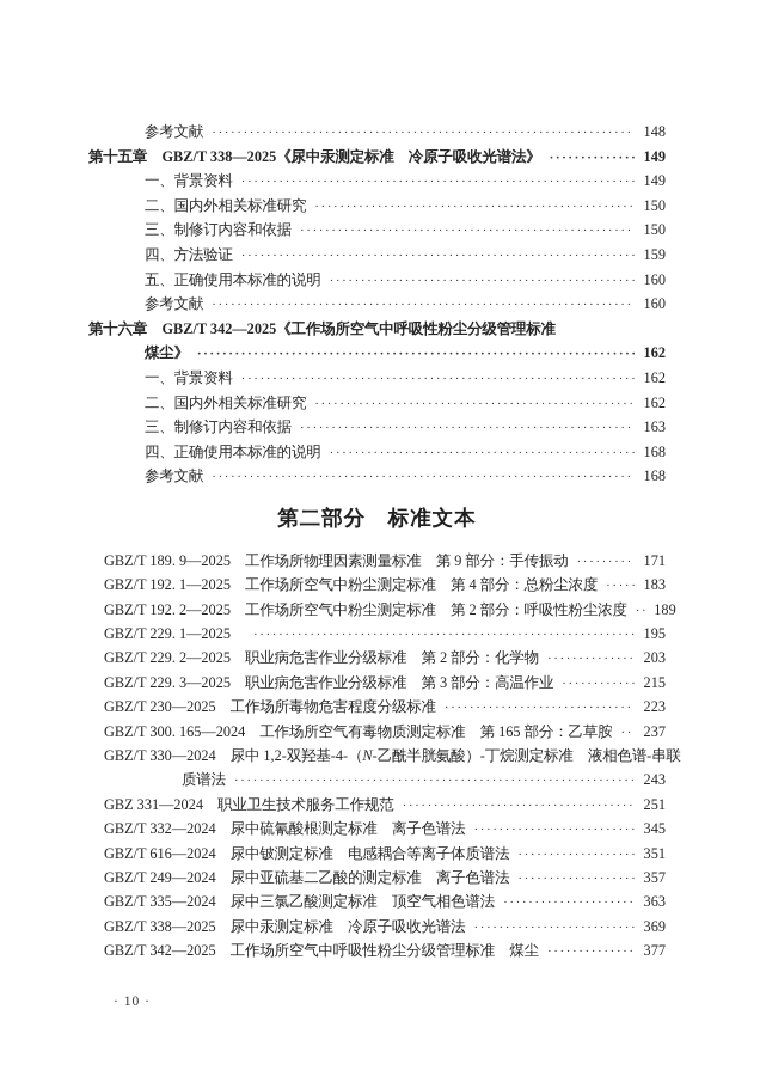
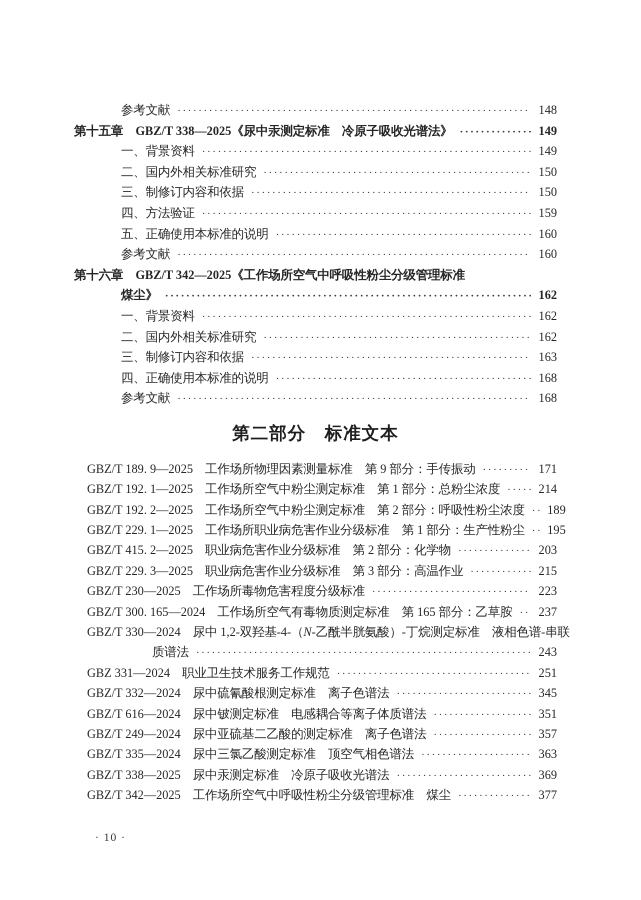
  参考文献
  148
  第十五章 GBZ/T 338—2025《尿中汞测定标准 冷原子吸收光谱法》
  149
  一、背景资料
  149
  二、国内外相关标准研究
  150
  三、制修订内容和依据
  150
  四、方法验证
  159
  五、正确使用本标准的说明
  160
  参考文献
  160
  第十六章 GBZ/T 342—2025《工作场所空气中呼吸性粉尘分级管理标准
  煤尘》
  162
  一、背景资料
  162
  二、国内外相关标准研究
  162
  三、制修订内容和依据
  163
  四、正确使用本标准的说明
  168
  参考文献
  168
  第二部分 标准文本
  GBZ/T 189. 9—2025
  工作场所物理因素测量标准 第 9 部分：手传振动
  171
  GBZ/T 192. 1—2025
- 工作场所空气中粉尘测定标准 第 4 部分：总粉尘浓度
+ 工作场所空气中粉尘测定标准 第 1 部分：总粉尘浓度
- 183
+ 214
  GBZ/T 192. 2—2025
  工作场所空气中粉尘测定标准 第 2 部分：呼吸性粉尘浓度
  189
  GBZ/T 229. 1—2025
+ 工作场所职业病危害作业分级标准 第 1 部分：生产性粉尘
  195
- GBZ/T 229. 2—2025
+ GBZ/T 415. 2—2025
  职业病危害作业分级标准 第 2 部分：化学物
  203
  GBZ/T 229. 3—2025
  职业病危害作业分级标准 第 3 部分：高温作业
  215
  GBZ/T 230—2025
  工作场所毒物危害程度分级标准
  223
  GBZ/T 300. 165—2024
  工作场所空气有毒物质测定标准 第 165 部分：乙草胺
  237
  GBZ/T 330—2024
  尿中 1,2-双羟基-4-（N-乙酰半胱氨酸）-丁烷测定标准 液相色谱-串联
  质谱法
  243
  GBZ 331—2024
  职业卫生技术服务工作规范
  251
  GBZ/T 332—2024
  尿中硫氰酸根测定标准 离子色谱法
  345
  GBZ/T 616—2024
  尿中铍测定标准 电感耦合等离子体质谱法
  351
  GBZ/T 249—2024
  尿中亚硫基二乙酸的测定标准 离子色谱法
  357
  GBZ/T 335—2024
  尿中三氯乙酸测定标准 顶空气相色谱法
  363
  GBZ/T 338—2025
  尿中汞测定标准 冷原子吸收光谱法
  369
  GBZ/T 342—2025
  工作场所空气中呼吸性粉尘分级管理标准 煤尘
  377
  · 10 ·
